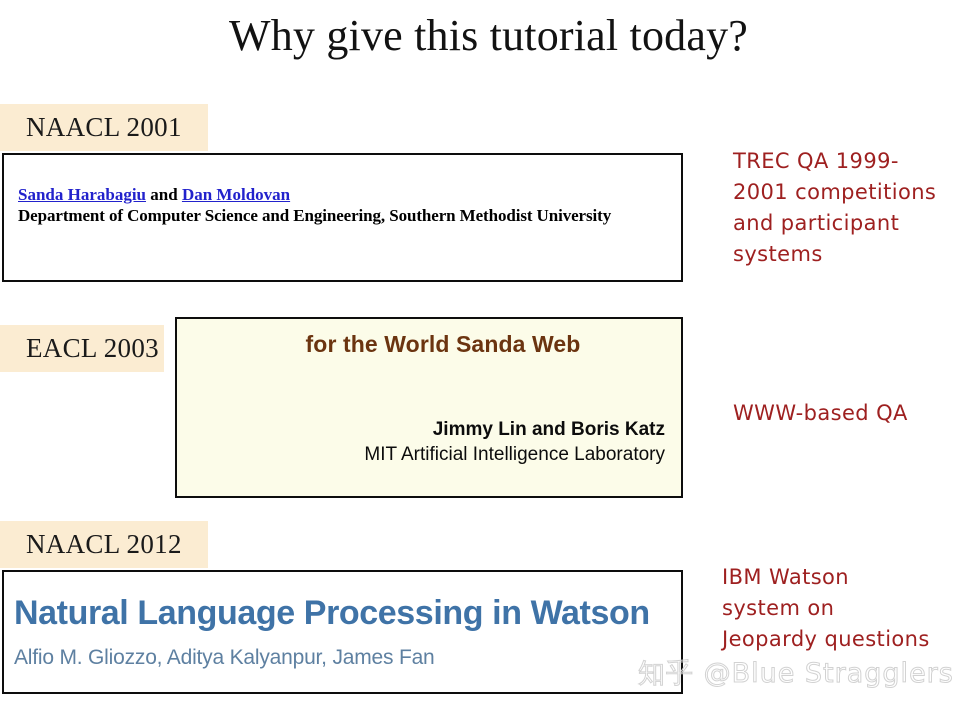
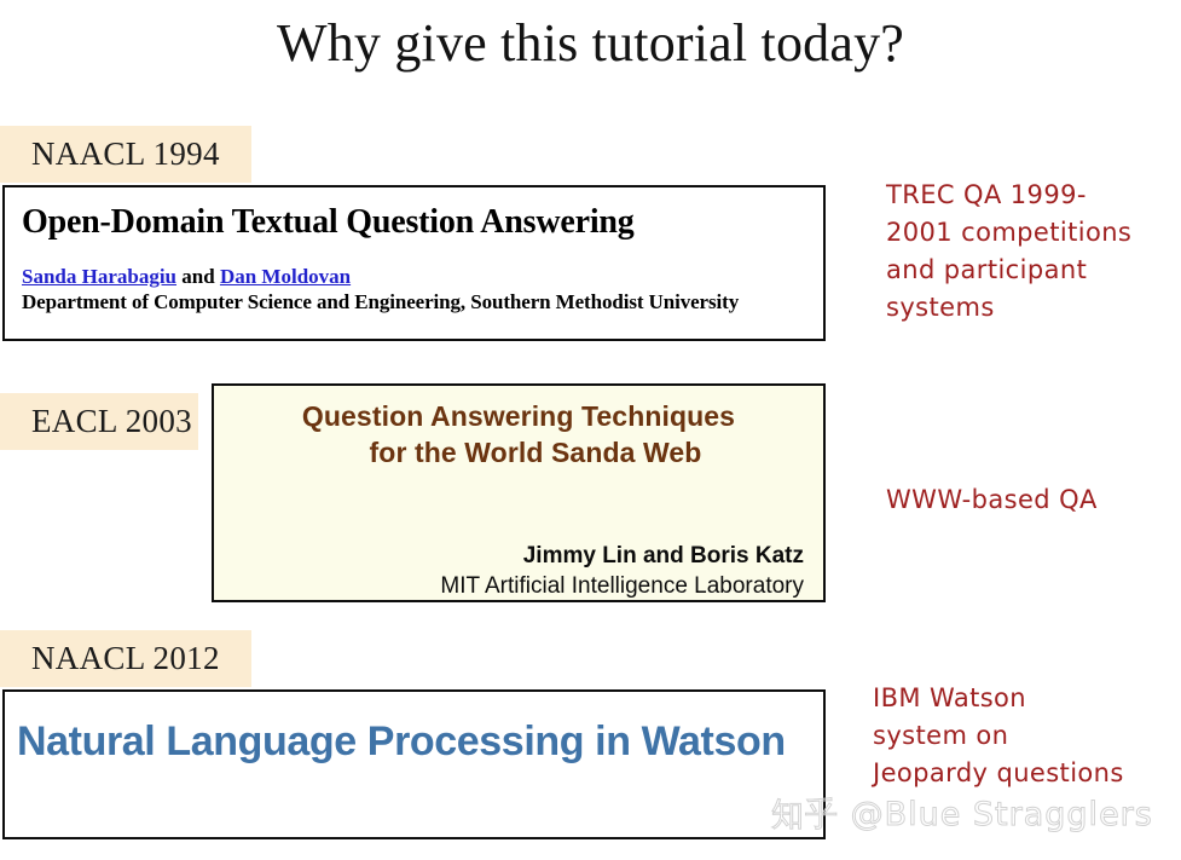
  Why give this tutorial today?
- NAACL 2001
+ NAACL 1994
+ Open-Domain Textual Question Answering
  Sanda Harabagiu and Dan Moldovan
  Department of Computer Science and Engineering, Southern Methodist University
  TREC QA 1999-
  2001 competitions
  and participant
  systems
  EACL 2003
+ Question Answering Techniques
  for the World Sanda Web
  Jimmy Lin and Boris Katz
  MIT Artificial Intelligence Laboratory
  WWW-based QA
  NAACL 2012
  Natural Language Processing in Watson
- Alfio M. Gliozzo, Aditya Kalyanpur, James Fan
  IBM Watson
  system on
  Jeopardy questions
  知乎 @Blue Stragglers
